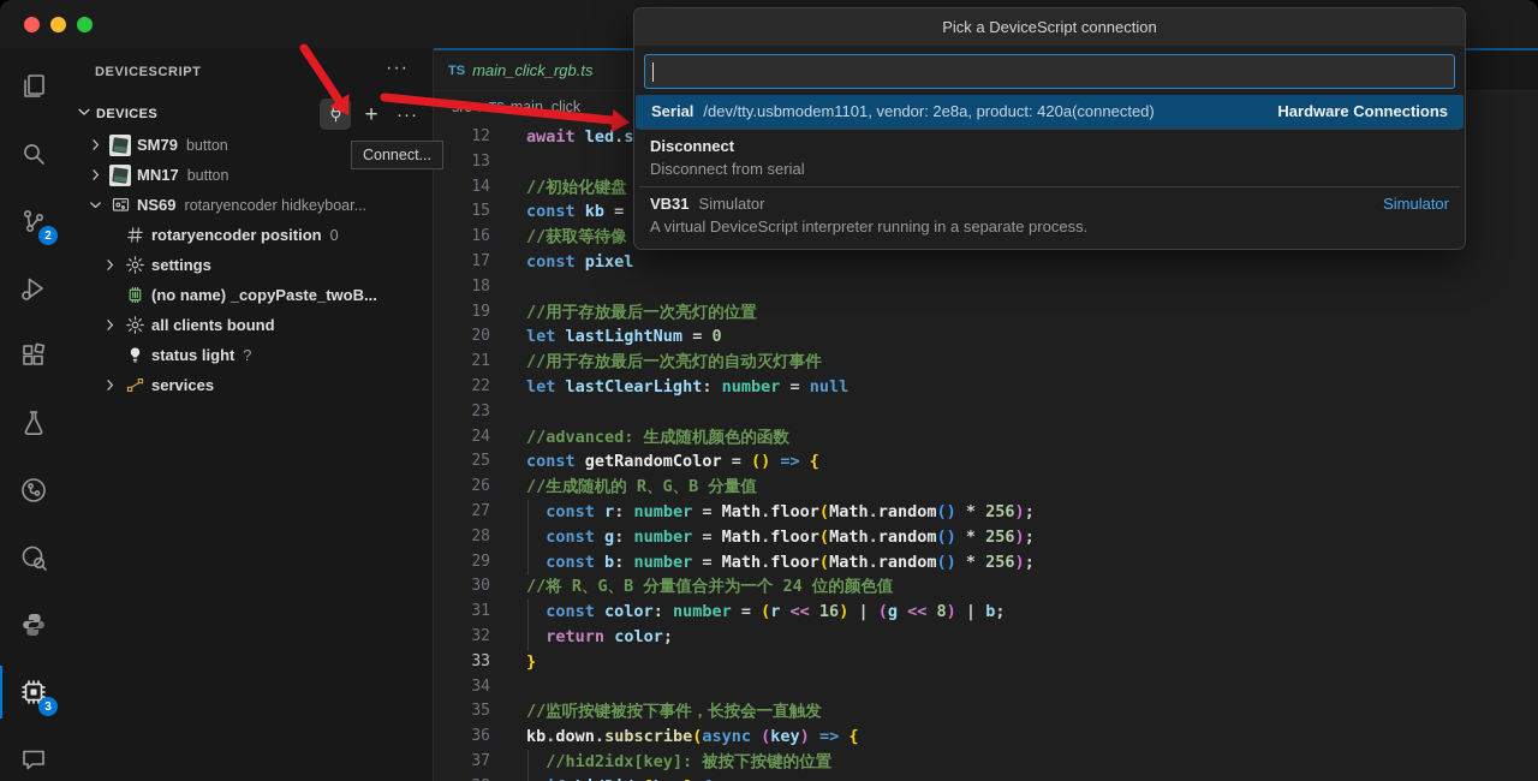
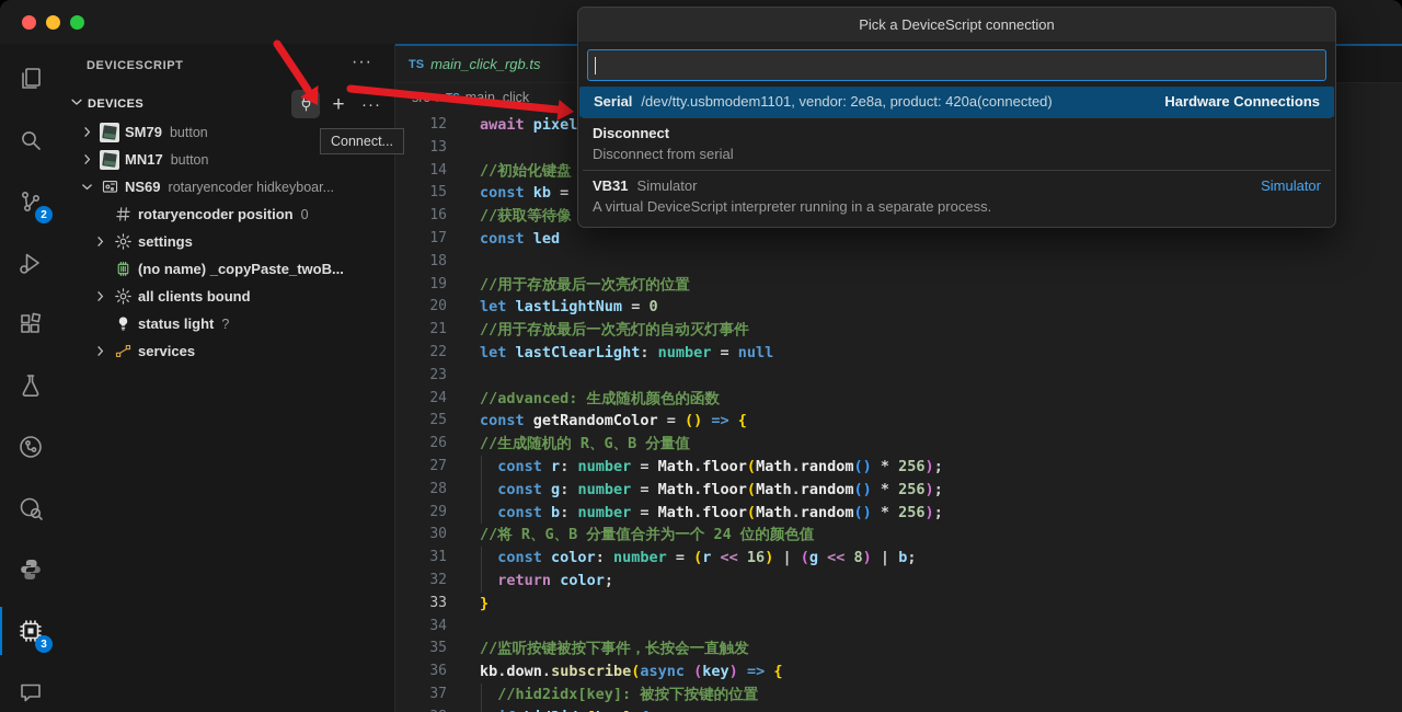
  2
  3
  DEVICESCRIPT
  ···
  DEVICES
  +
  ···
  SM79
  button
  MN17
  button
  NS69
  rotaryencoder hidkeyboar...
  rotaryencoder position
  0
  settings
  (no name) _copyPaste_twoB...
  all clients bound
  status light
  ?
  services
  Connect...
  TS
  main_click_rgb.ts
  ain_click_
  12
- await led.s
+ await pixel
  13
  14
  //初始化键盘
  15
  const kb =
  16
  //获取等待像
  17
- const pixel
+ const led
  18
  19
  //用于存放最后一次亮灯的位置
  20
  let lastLightNum = 0
  21
  //用于存放最后一次亮灯的自动灭灯事件
  22
  let lastClearLight: number = null
  23
  24
  //advanced: 生成随机颜色的函数
  25
  const getRandomColor = () => {
  26
  //生成随机的 R、G、B 分量值
  27
  const r: number = Math.floor(Math.random() * 256);
  28
  const g: number = Math.floor(Math.random() * 256);
  29
  const b: number = Math.floor(Math.random() * 256);
  30
  //将 R、G、B 分量值合并为一个 24 位的颜色值
  31
  const color: number = (r << 16) | (g << 8) | b;
  32
  return color;
  33
  }
  34
  35
  //监听按键被按下事件，长按会一直触发
  36
  kb.down.subscribe(async (key) => {
  37
  //hid2idx[key]: 被按下按键的位置
  Pick a DeviceScript connection
  Serial
  /dev/tty.usbmodem1101, vendor: 2e8a, product: 420a(connected)
  Hardware Connections
  Disconnect
  Disconnect from serial
  VB31
  Simulator
  Simulator
  A virtual DeviceScript interpreter running in a separate process.
